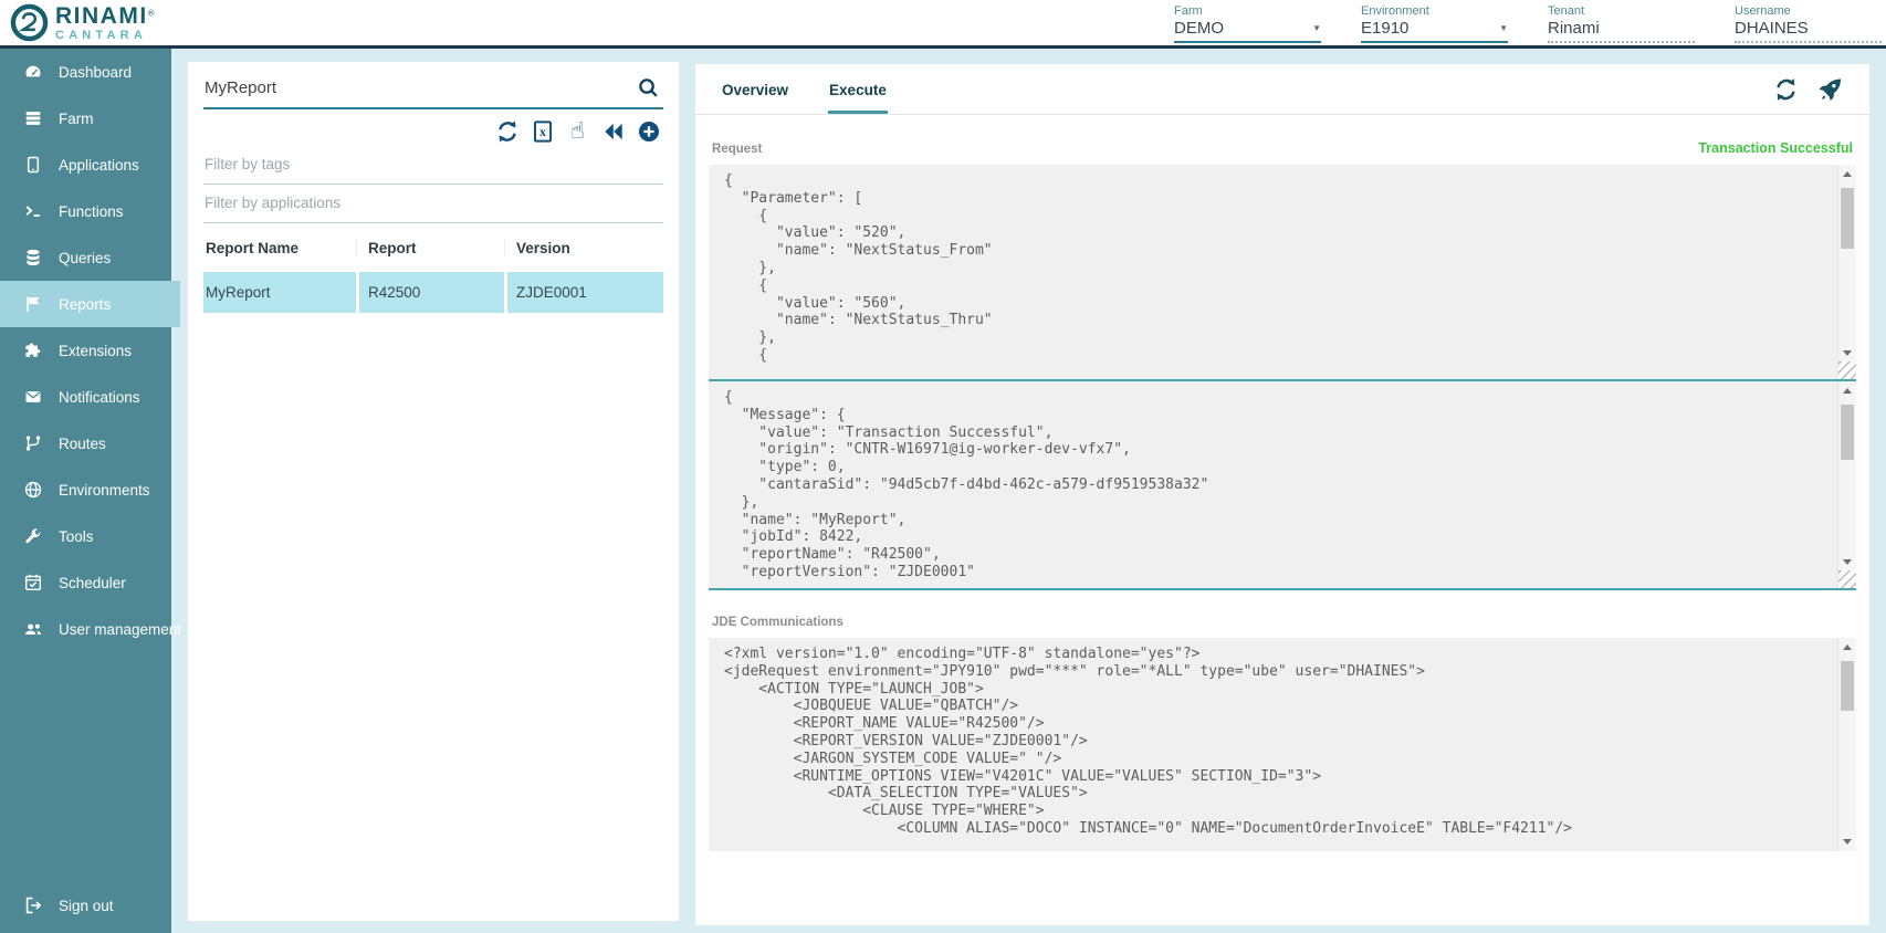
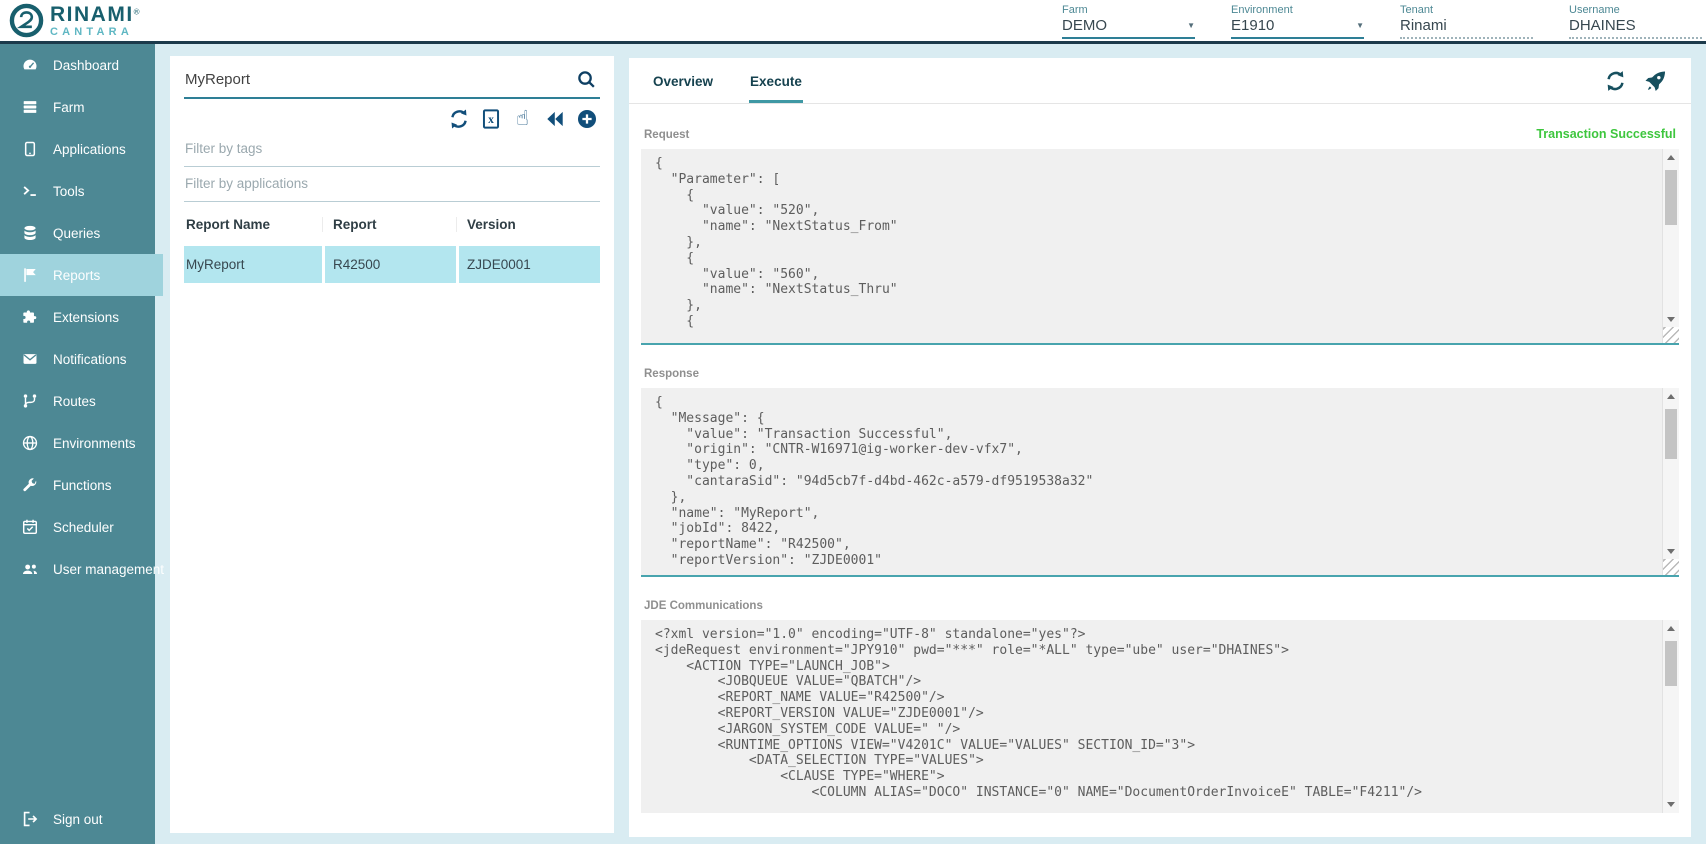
  RINAMI®
  CANTARA
  Farm
  DEMO
  ▼
  Environment
  E1910
  ▼
  Tenant
  Rinami
  Username
  DHAINES
  Dashboard
  Farm
  Applications
- Functions
+ Tools
  Queries
  Reports
  Extensions
  Notifications
  Routes
  Environments
- Tools
+ Functions
  Scheduler
  User management
  Sign out
  MyReport
  x
  ☝
  Filter by tags
  Filter by applications
  Report Name
  Report
  Version
  MyReport
  R42500
  ZJDE0001
  Overview
  Execute
  Request
  Transaction Successful
  {
  "Parameter": [
  {
  "value": "520",
  "name": "NextStatus_From"
  },
  {
  "value": "560",
  "name": "NextStatus_Thru"
  },
  {
+ Response
  {
  "Message": {
  "value": "Transaction Successful",
  "origin": "CNTR-W16971@ig-worker-dev-vfx7",
  "type": 0,
  "cantaraSid": "94d5cb7f-d4bd-462c-a579-df9519538a32"
  },
  "name": "MyReport",
  "jobId": 8422,
  "reportName": "R42500",
  "reportVersion": "ZJDE0001"
  JDE Communications
  <?xml version="1.0" encoding="UTF-8" standalone="yes"?>
  <jdeRequest environment="JPY910" pwd="***" role="*ALL" type="ube" user="DHAINES">
  <ACTION TYPE="LAUNCH_JOB">
  <JOBQUEUE VALUE="QBATCH"/>
  <REPORT_NAME VALUE="R42500"/>
  <REPORT_VERSION VALUE="ZJDE0001"/>
  <JARGON_SYSTEM_CODE VALUE=" "/>
  <RUNTIME_OPTIONS VIEW="V4201C" VALUE="VALUES" SECTION_ID="3">
  <DATA_SELECTION TYPE="VALUES">
  <CLAUSE TYPE="WHERE">
  <COLUMN ALIAS="DOCO" INSTANCE="0" NAME="DocumentOrderInvoiceE" TABLE="F4211"/>
